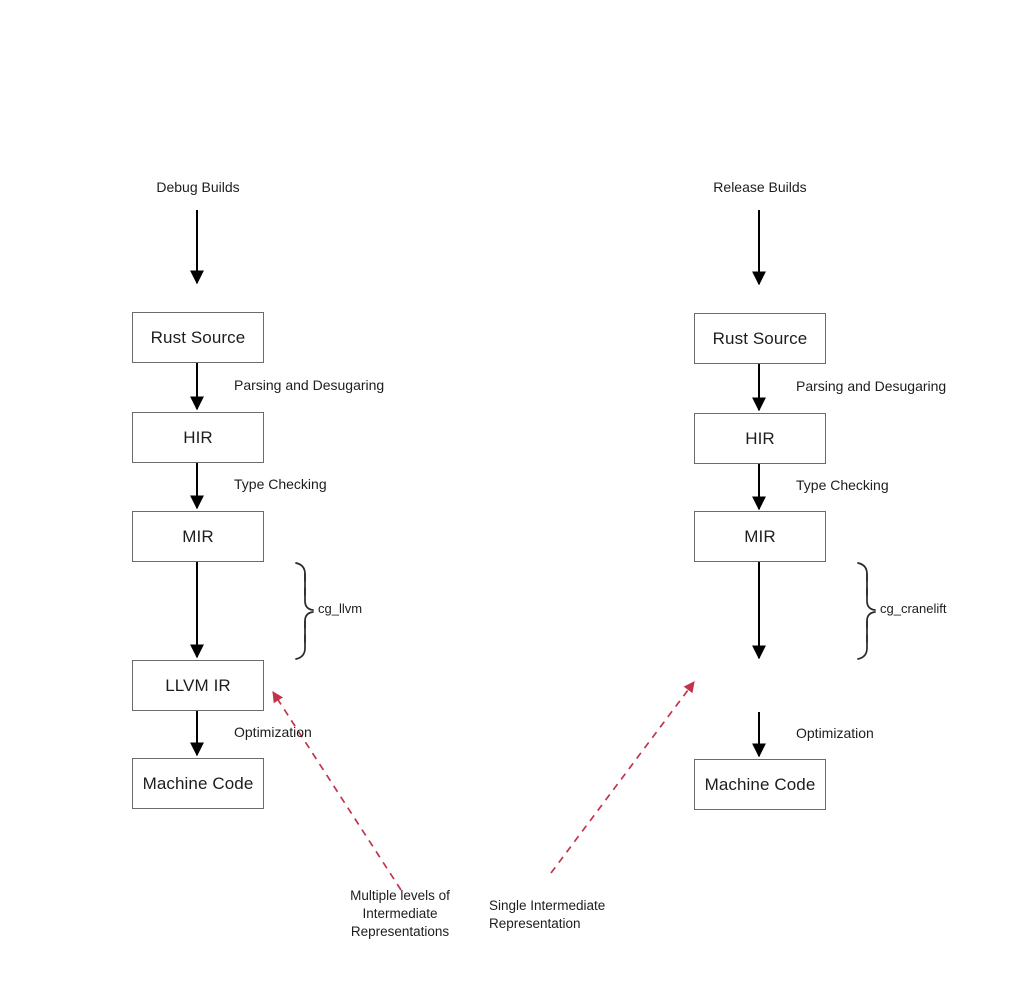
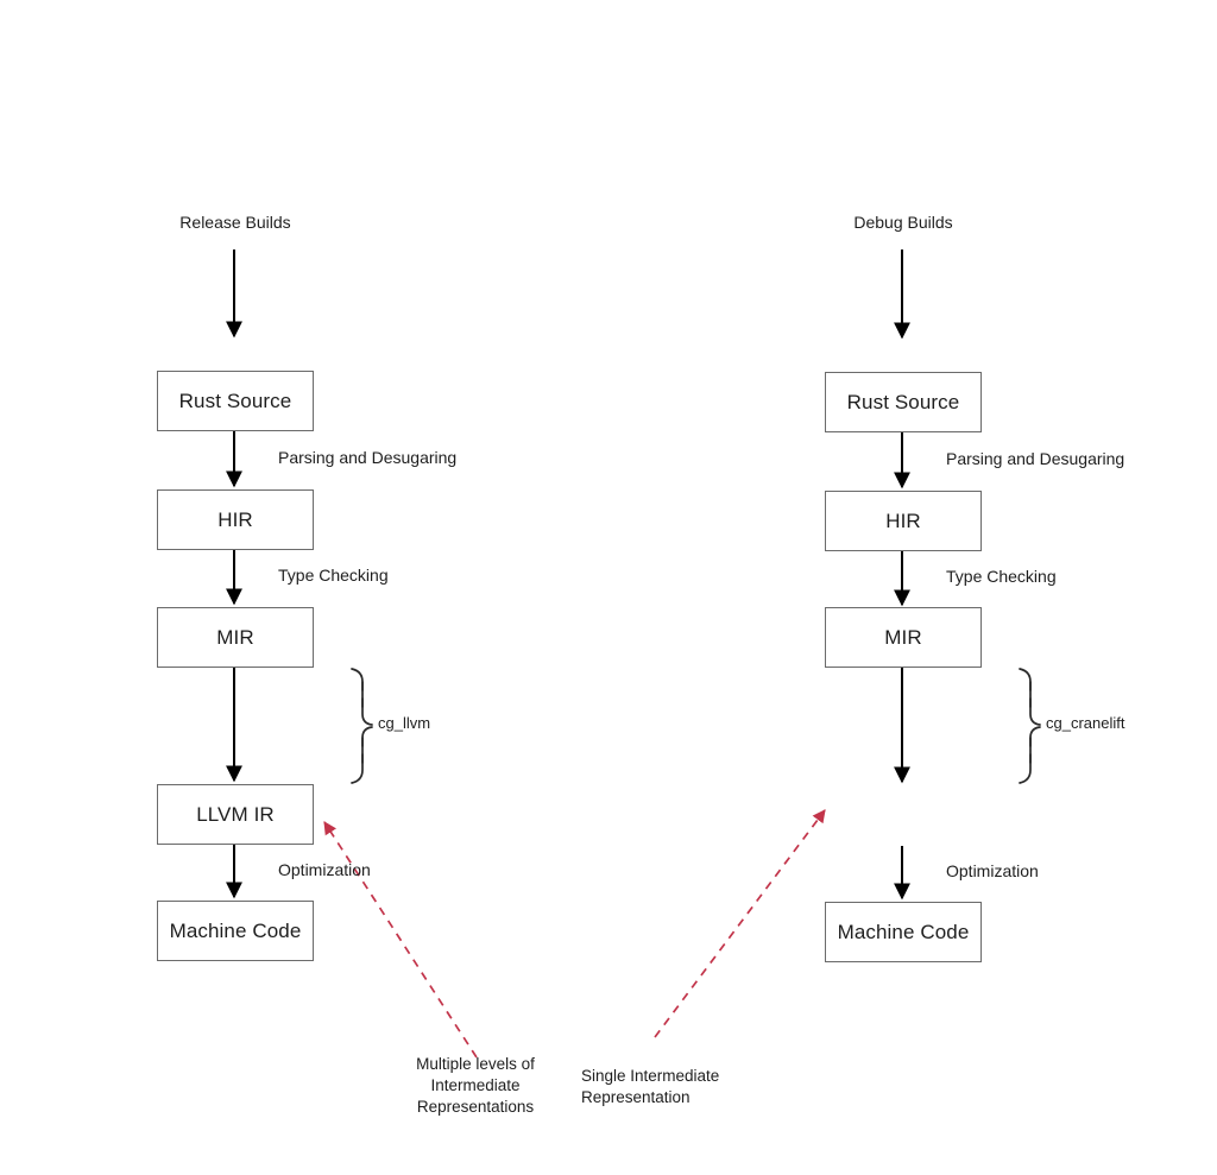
- Debug Builds
+ Release Builds
  Rust Source
  Parsing and Desugaring
  HIR
  Type Checking
  MIR
  cg_llvm
  LLVM IR
  Optimization
  Machine Code
  Multiple levels of
  Intermediate
  Representations
- Release Builds
+ Debug Builds
  Rust Source
  Parsing and Desugaring
  HIR
  Type Checking
  MIR
  cg_cranelift
  Optimization
  Machine Code
  Single Intermediate
  Representation
